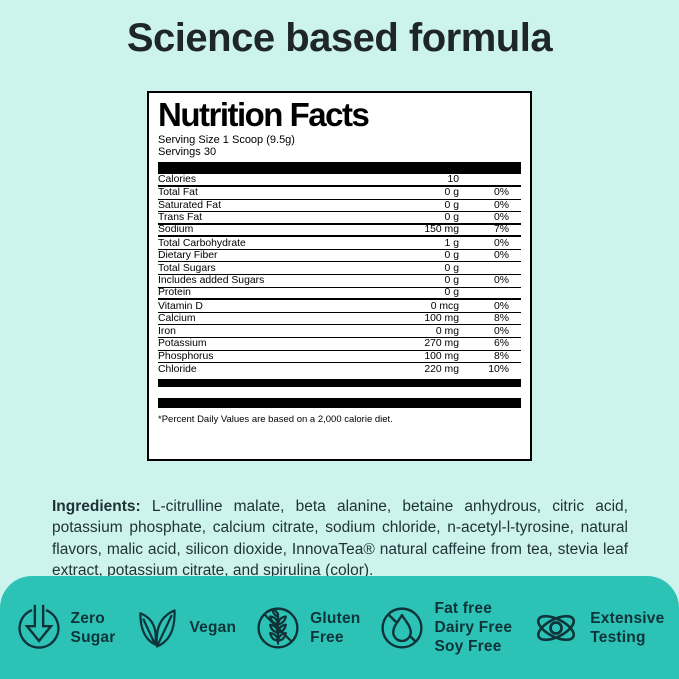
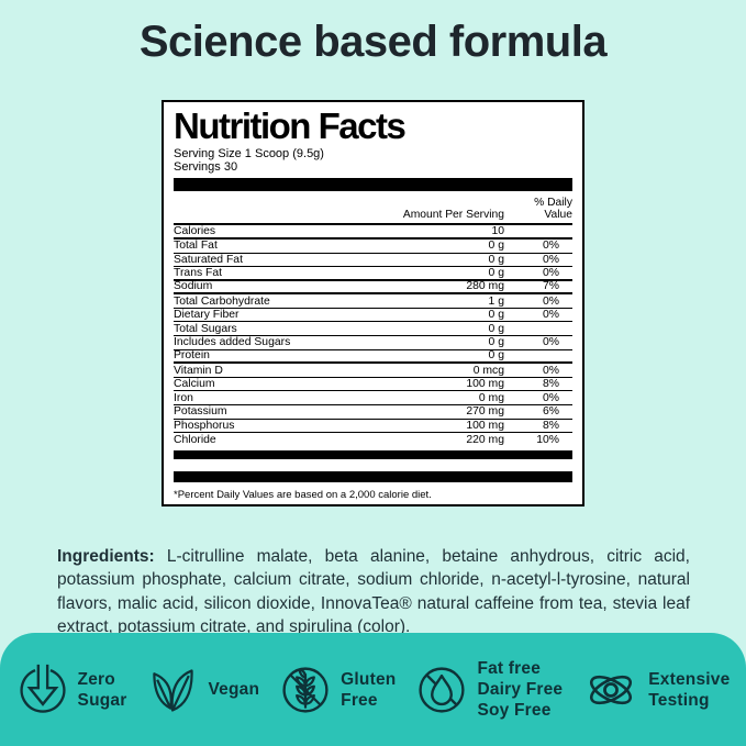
  Science based formula
  Nutrition Facts
  Serving Size 1 Scoop (9.5g)
  Servings 30
+ Amount Per Serving
+ % Daily Value
  Calories
  10
  Total Fat
  0 g
  0%
  Saturated Fat
  0 g
  0%
  Trans Fat
  0 g
  0%
  Sodium
- 150 mg
+ 280 mg
  7%
  Total Carbohydrate
  1 g
  0%
  Dietary Fiber
  0 g
  0%
  Total Sugars
  0 g
  Includes added Sugars
  0 g
  0%
  Protein
  0 g
  Vitamin D
  0 mcg
  0%
  Calcium
  100 mg
  8%
  Iron
  0 mg
  0%
  Potassium
  270 mg
  6%
  Phosphorus
  100 mg
  8%
  Chloride
  220 mg
  10%
  *Percent Daily Values are based on a 2,000 calorie diet.
  Ingredients: L-citrulline malate, beta alanine, betaine anhydrous, citric acid, potassium phosphate, calcium citrate, sodium chloride, n-acetyl-l-tyrosine, natural flavors, malic acid, silicon dioxide, InnovaTea® natural caffeine from tea, stevia leaf extract, potassium citrate, and spirulina (color).
  Zero
  Sugar
  Vegan
  Gluten
  Free
  Fat free
  Dairy Free
  Soy Free
  Extensive
  Testing
